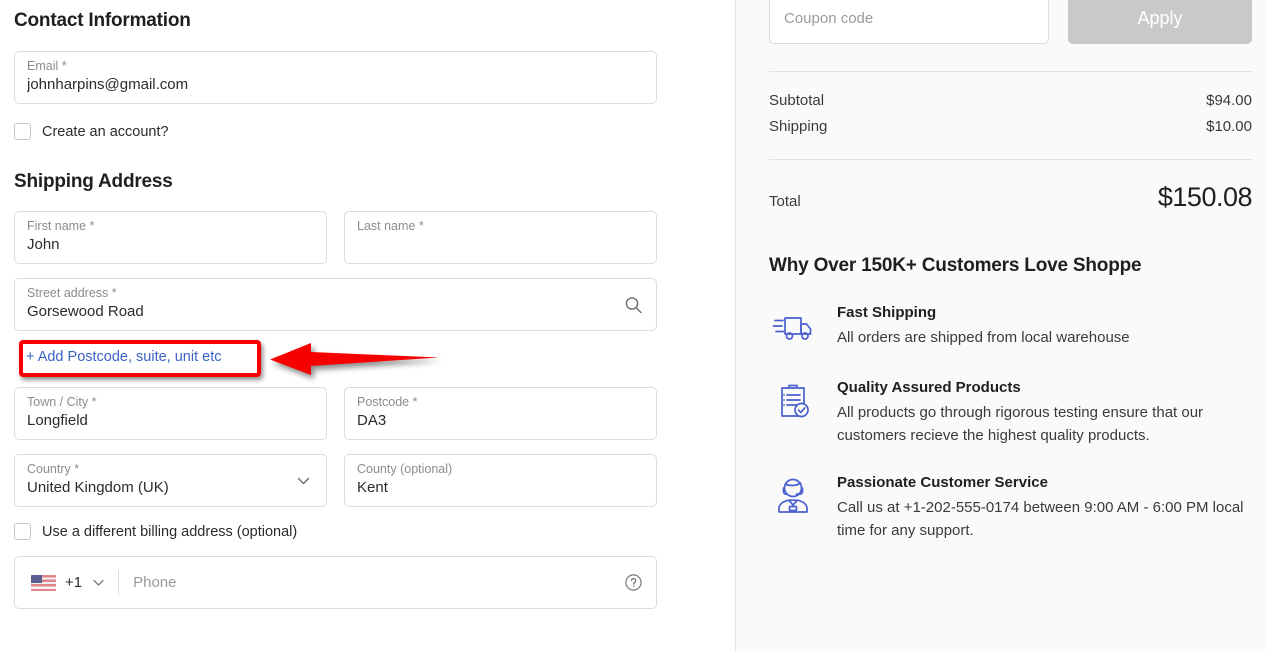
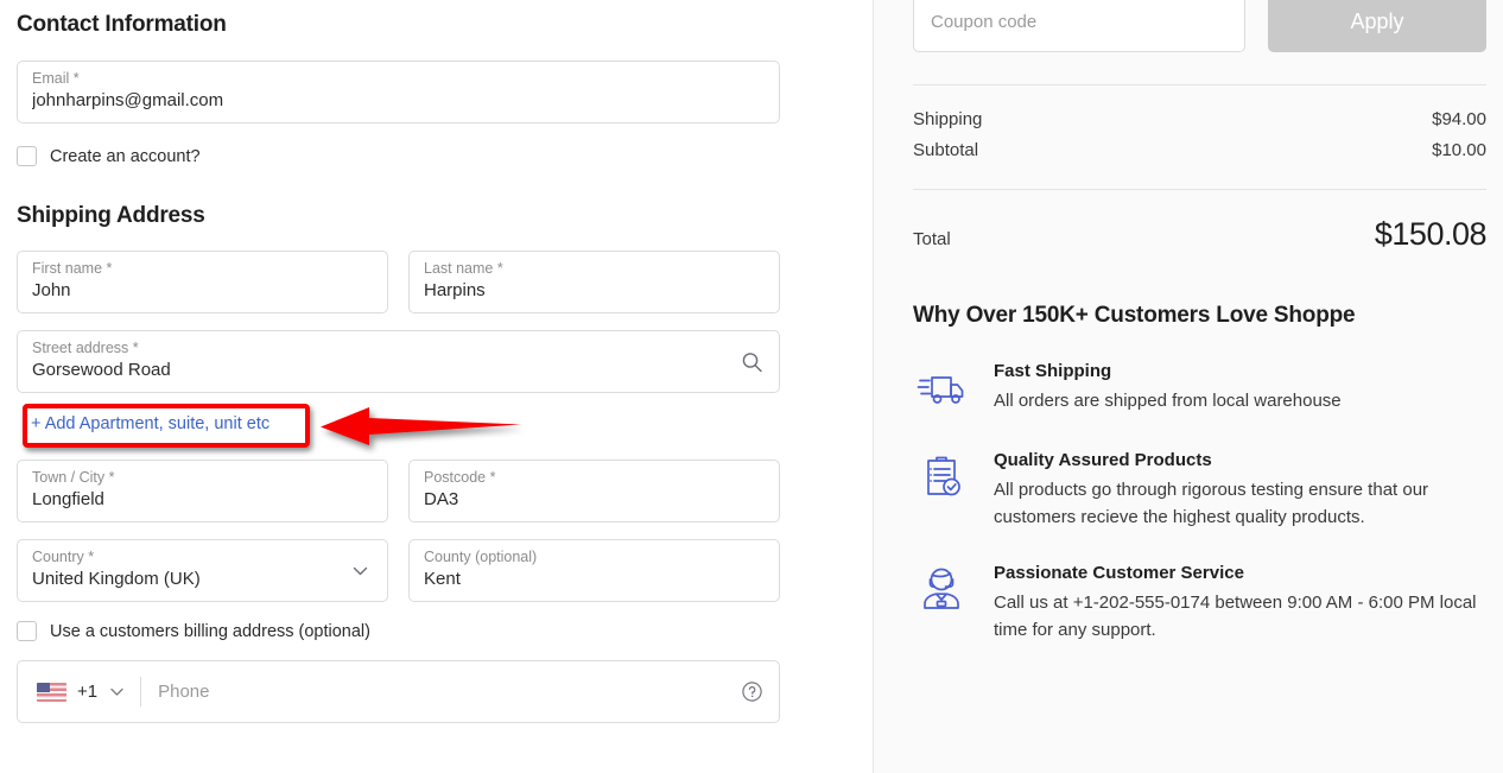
  Contact Information
  Email *
  johnharpins@gmail.com
  Create an account?
  Shipping Address
  First name *
  John
  Last name *
+ Harpins
  Street address *
  Gorsewood Road
- + Add Postcode, suite, unit etc
+ + Add Apartment, suite, unit etc
  Town / City *
  Longfield
  Postcode *
  DA3
  Country *
  United Kingdom (UK)
  County (optional)
  Kent
- Use a different billing address (optional)
+ Use a customers billing address (optional)
  +1
  Phone
  Coupon code
  Apply
- Subtotal
+ Shipping
  $94.00
- Shipping
+ Subtotal
  $10.00
  Total
  $150.08
  Why Over 150K+ Customers Love Shoppe
  Fast Shipping
  All orders are shipped from local warehouse
  Quality Assured Products
  All products go through rigorous testing ensure that our customers recieve the highest quality products.
  Passionate Customer Service
  Call us at +1-202-555-0174 between 9:00 AM - 6:00 PM local time for any support.
